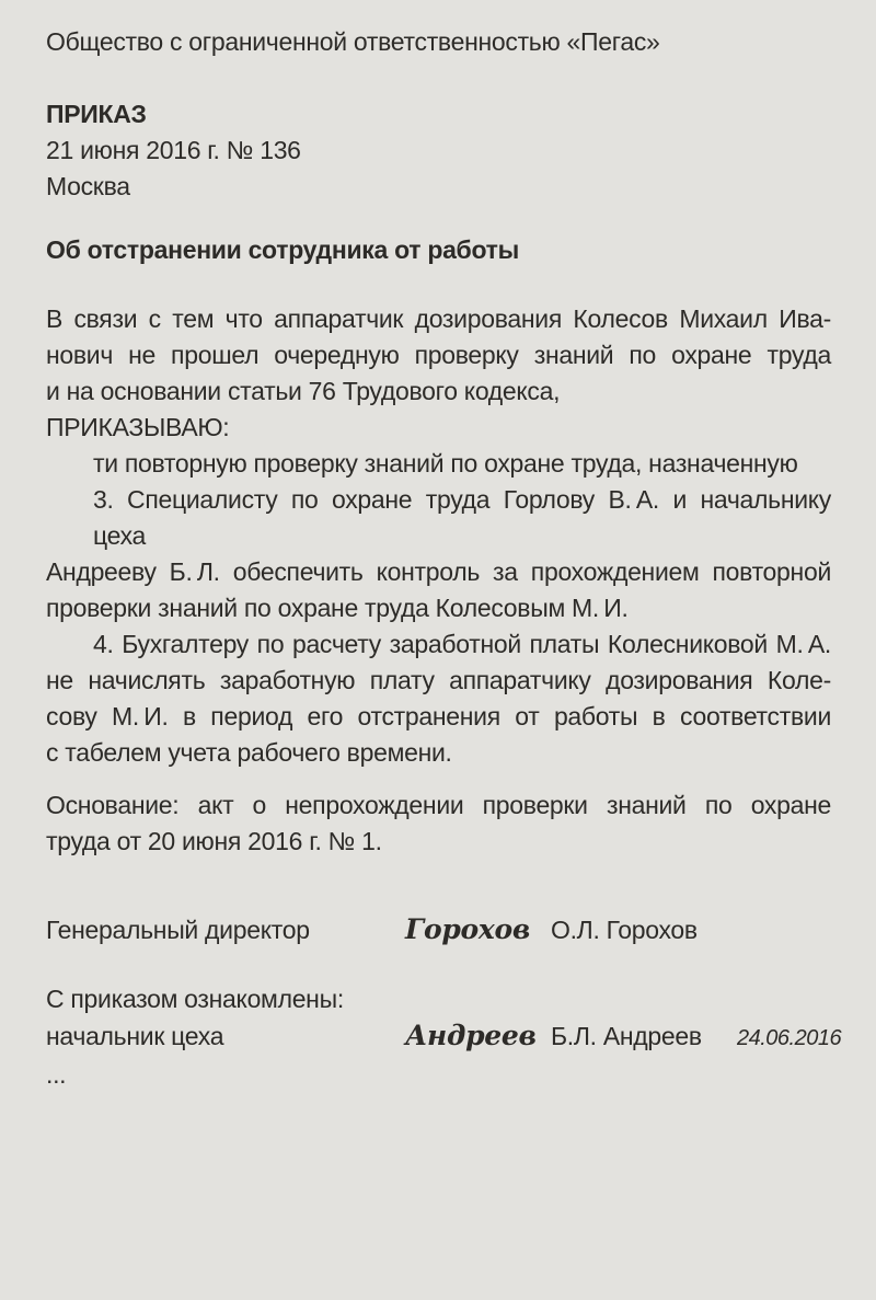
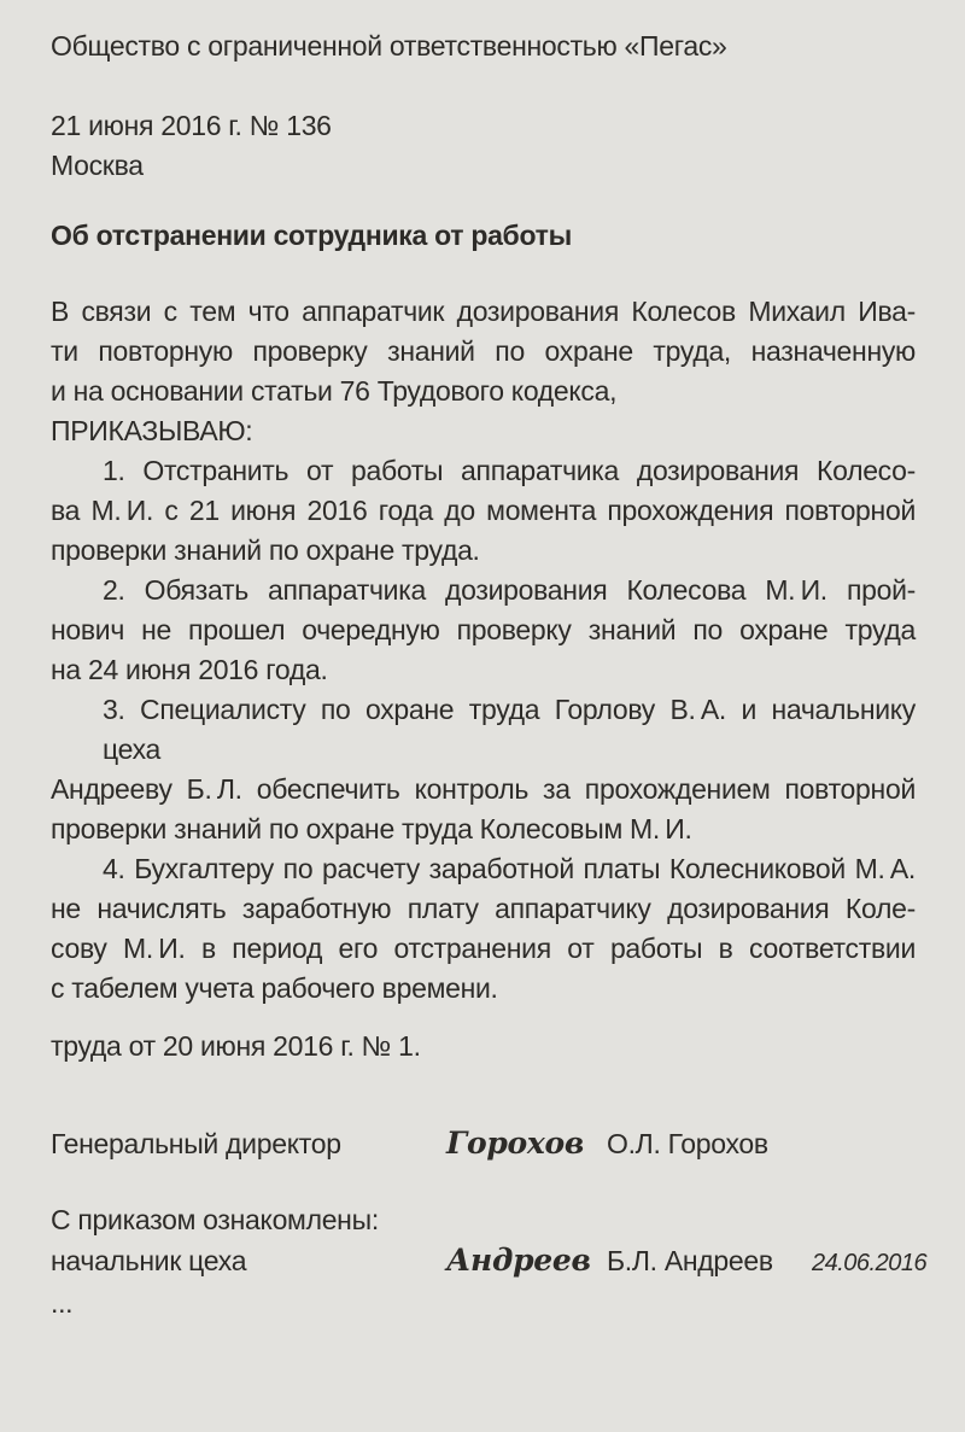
  Общество с ограниченной ответственностью «Пегас»
- ПРИКАЗ
  21 июня 2016 г. № 136
  Москва
  Об отстранении сотрудника от работы
  В связи с тем что аппаратчик дозирования Колесов Михаил Ива-
- нович не прошел очередную проверку знаний по охране труда
+ ти повторную проверку знаний по охране труда, назначенную
  и на основании статьи 76 Трудового кодекса,
  ПРИКАЗЫВАЮ:
+ 1. Отстранить от работы аппаратчика дозирования Колесо-
+ ва М. И. с 21 июня 2016 года до момента прохождения повторной
+ проверки знаний по охране труда.
+ 2. Обязать аппаратчика дозирования Колесова М. И. прой-
- ти повторную проверку знаний по охране труда, назначенную
+ нович не прошел очередную проверку знаний по охране труда
+ на 24 июня 2016 года.
  3. Специалисту по охране труда Горлову В. А. и начальнику цеха
  Андрееву Б. Л. обеспечить контроль за прохождением повторной
  проверки знаний по охране труда Колесовым М. И.
  4. Бухгалтеру по расчету заработной платы Колесниковой М. А.
  не начислять заработную плату аппаратчику дозирования Коле-
  сову М. И. в период его отстранения от работы в соответствии
  с табелем учета рабочего времени.
- Основание: акт о непрохождении проверки знаний по охране
  труда от 20 июня 2016 г. № 1.
  Генеральный директор
  Горохов
  О.Л. Горохов
  С приказом ознакомлены:
  начальник цеха
  Андреев
  Б.Л. Андреев
  24.06.2016
  ...
